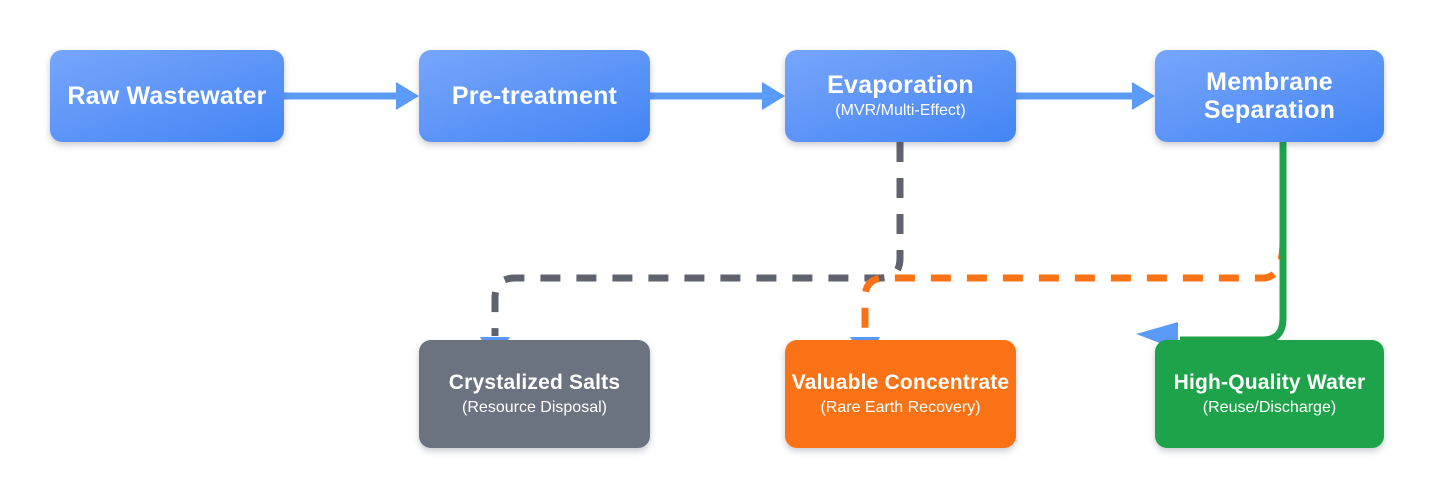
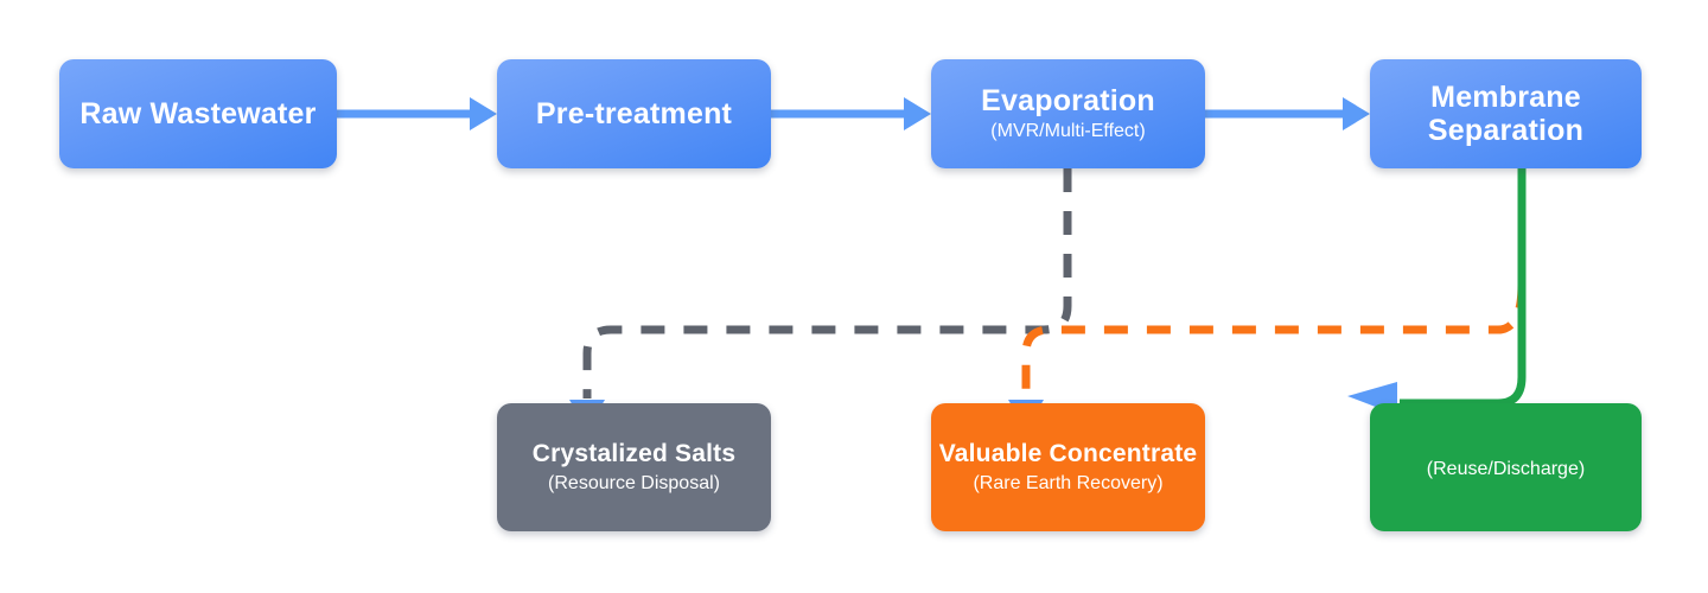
  Raw Wastewater
  Pre-treatment
  Evaporation
  (MVR/Multi-Effect)
  Membrane Separation
  Crystalized Salts
  (Resource Disposal)
  Valuable Concentrate
  (Rare Earth Recovery)
- High-Quality Water
  (Reuse/Discharge)
